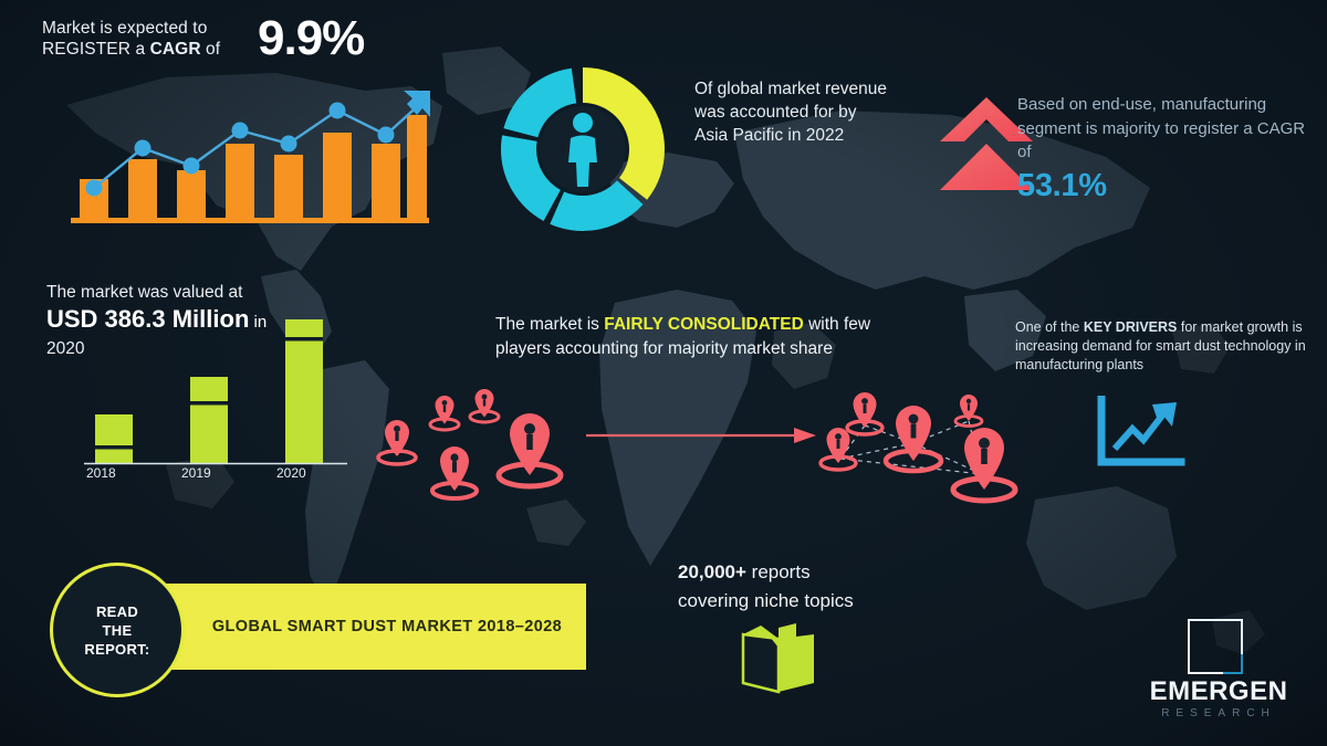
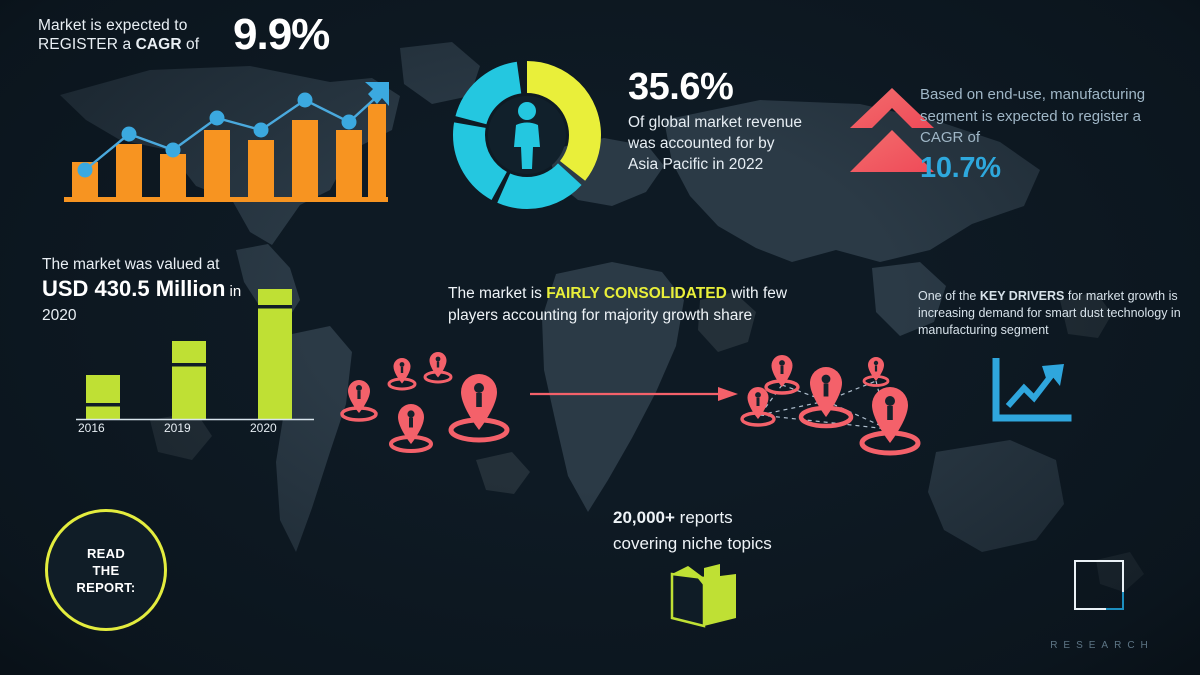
  Market is expected to
  REGISTER a CAGR of
  9.9%
+ 35.6%
  Of global market revenue was accounted for by Asia Pacific in 2022
- Based on end-use, manufacturing segment is majority to register a CAGR of
+ Based on end-use, manufacturing segment is expected to register a CAGR of
- 53.1%
+ 10.7%
  The market was valued at
- USD 386.3 Million in
+ USD 430.5 Million in
  2020
- 2018
+ 2016
  2019
  2020
- The market is FAIRLY CONSOLIDATED with few players accounting for majority market share
+ The market is FAIRLY CONSOLIDATED with few players accounting for majority growth share
- One of the KEY DRIVERS for market growth is increasing demand for smart dust technology in manufacturing plants
+ One of the KEY DRIVERS for market growth is increasing demand for smart dust technology in manufacturing segment
  20,000+ reports
  covering niche topics
- GLOBAL SMART DUST MARKET 2018–2028
  READ
  THE
  REPORT:
- EMERGEN
  RESEARCH
